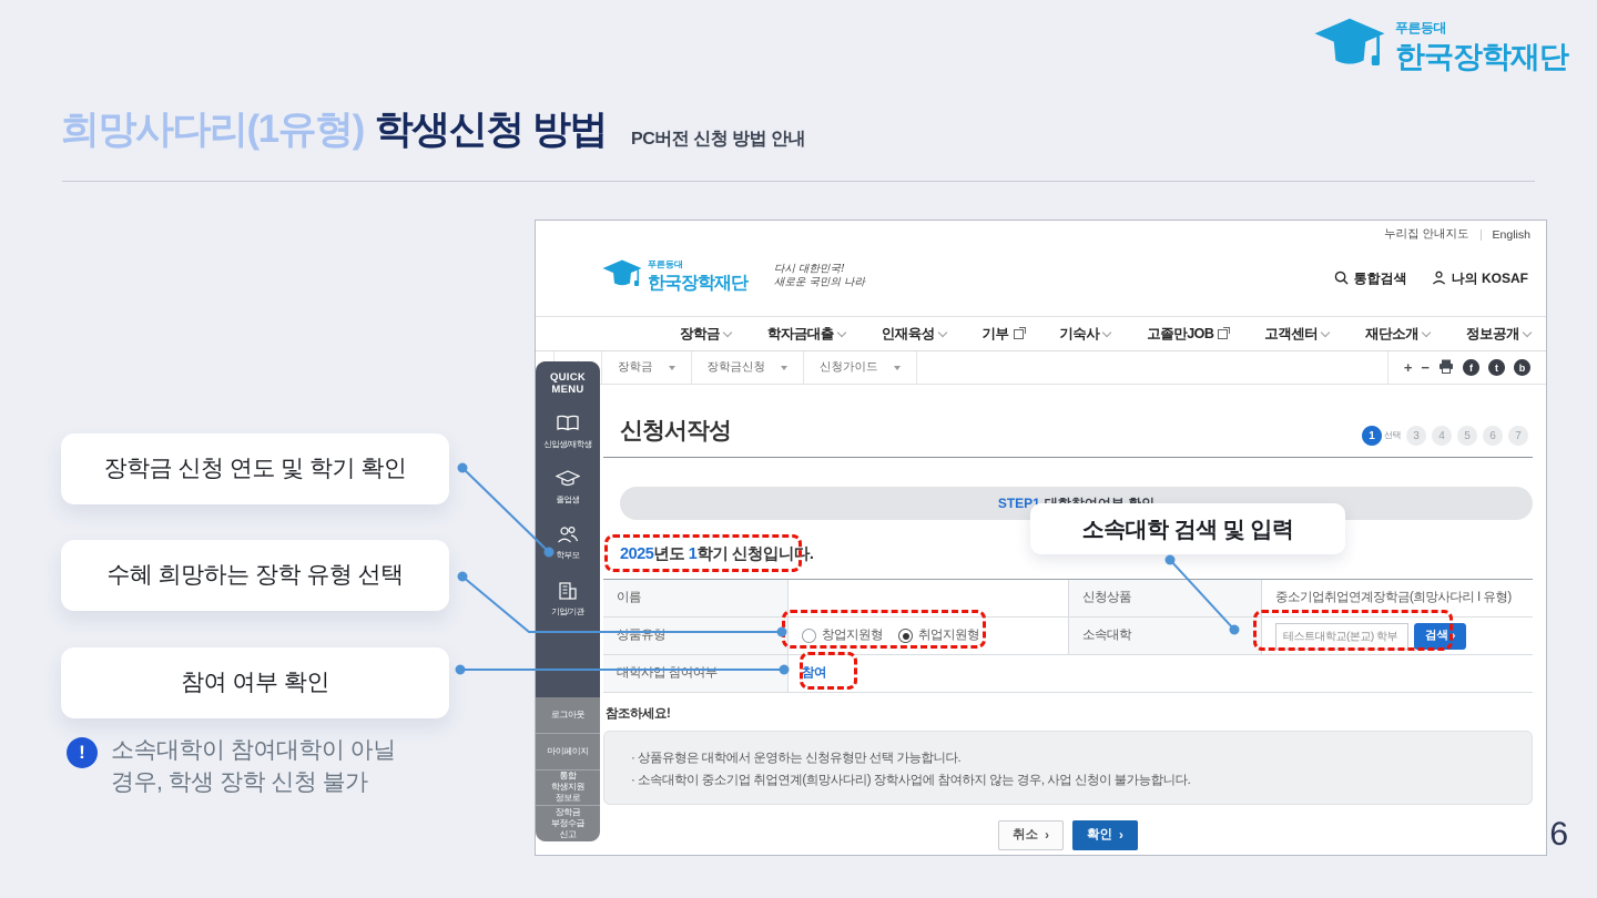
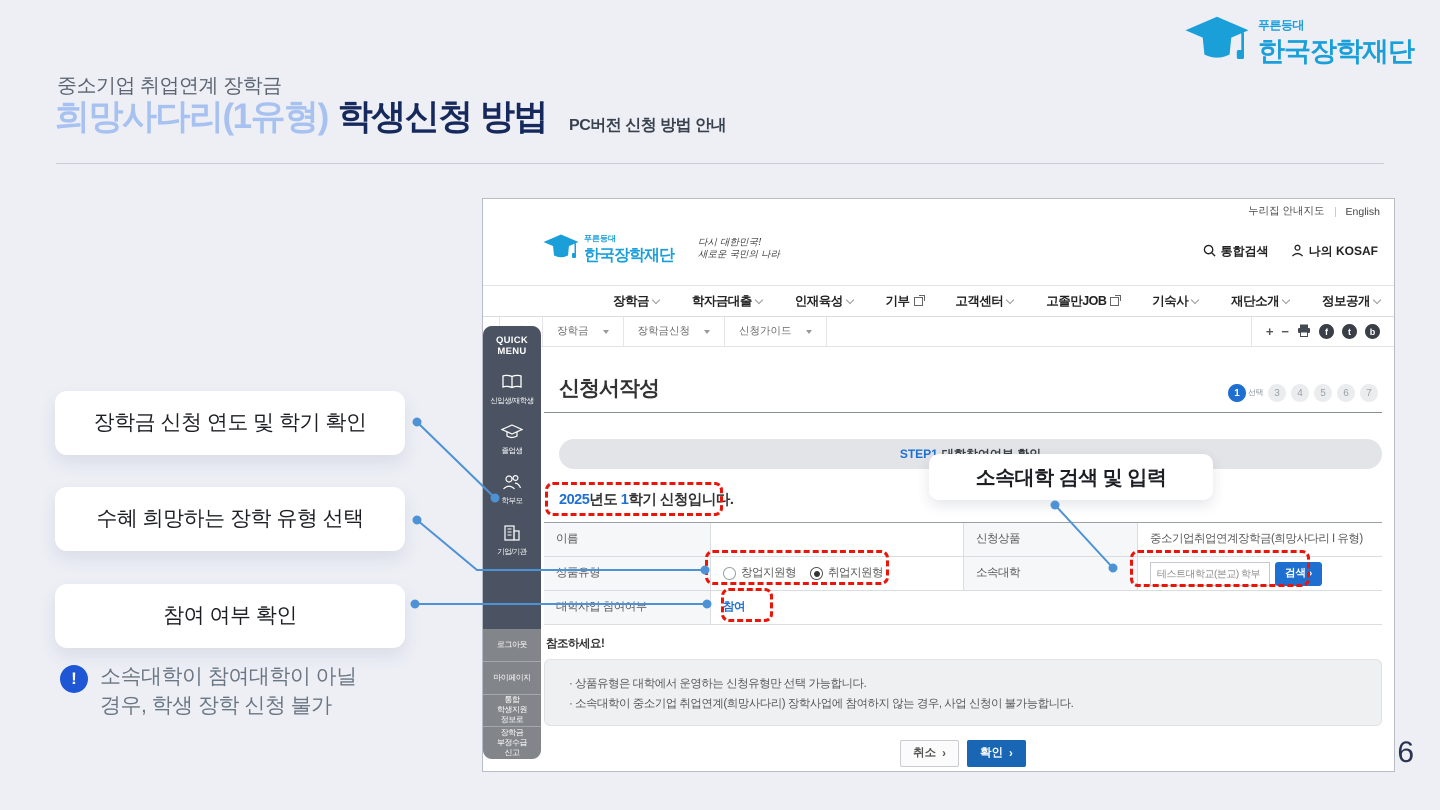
+ 중소기업 취업연계 장학금
  희망사다리(1유형)
  학생신청 방법
  PC버전 신청 방법 안내
  푸른등대
  한국장학재단
  장학금 신청 연도 및 학기 확인
  수혜 희망하는 장학 유형 선택
  참여 여부 확인
  !
  소속대학이 참여대학이 아닐
  경우, 학생 장학 신청 불가
  6
  누리집 안내지도
  English
  푸른등대
  한국장학재단
  다시 대한민국!
  새로운 국민의 나라
  통합검색
  나의 KOSAF
  장학금
  학자금대출
  인재육성
  기부
- 기숙사
+ 고객센터
  고졸만JOB
- 고객센터
+ 기숙사
  재단소개
  정보공개
  장학금
  장학금신청
  신청가이드
  +
  −
  f
  t
  b
  QUICK
  MENU
  신입생/재학생
  졸업생
  학부모
  기업/기관
  로그아웃
  마이페이지
  통합
  학생지원
  정보로
  장학금
  부정수급
  신고
  신청서작성
  1
  선택
  3
  4
  5
  6
  7
  STEP
  2025년도 1학기 신청입니다.
  이름
  신청상품
  중소기업취업연계장학금(희망사다리 I 유형)
  상품유형
  창업지원형
  취업지원형
  소속대학
  테스트대학교(본교) 학부
  검색 ›
  대학사업 참여여부
  참여
  참조하세요!
  상품유형은 대학에서 운영하는 신청유형만 선택 가능합니다.
  소속대학이 중소기업 취업연계(희망사다리) 장학사업에 참여하지 않는 경우, 사업 신청이 불가능합니다.
  취소
  ›
  확인
  ›
  소속대학 검색 및 입력
